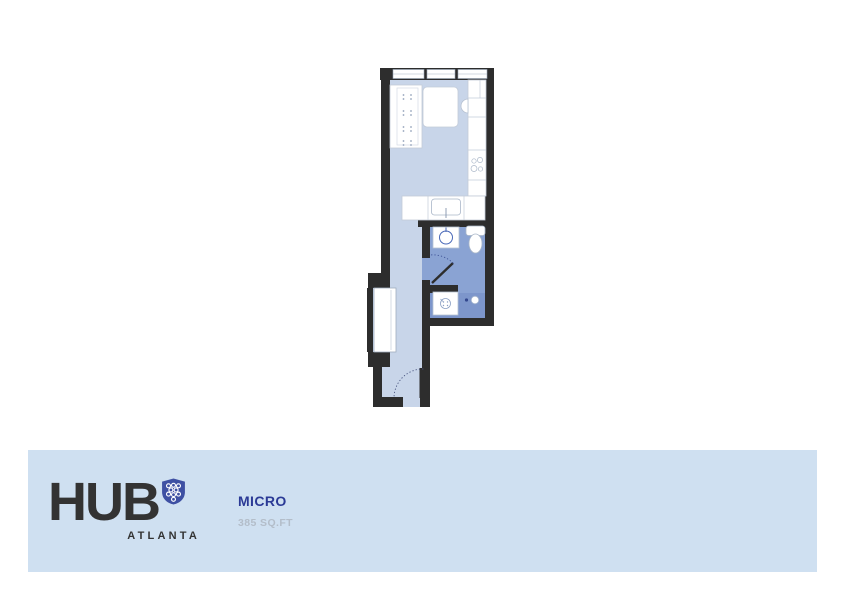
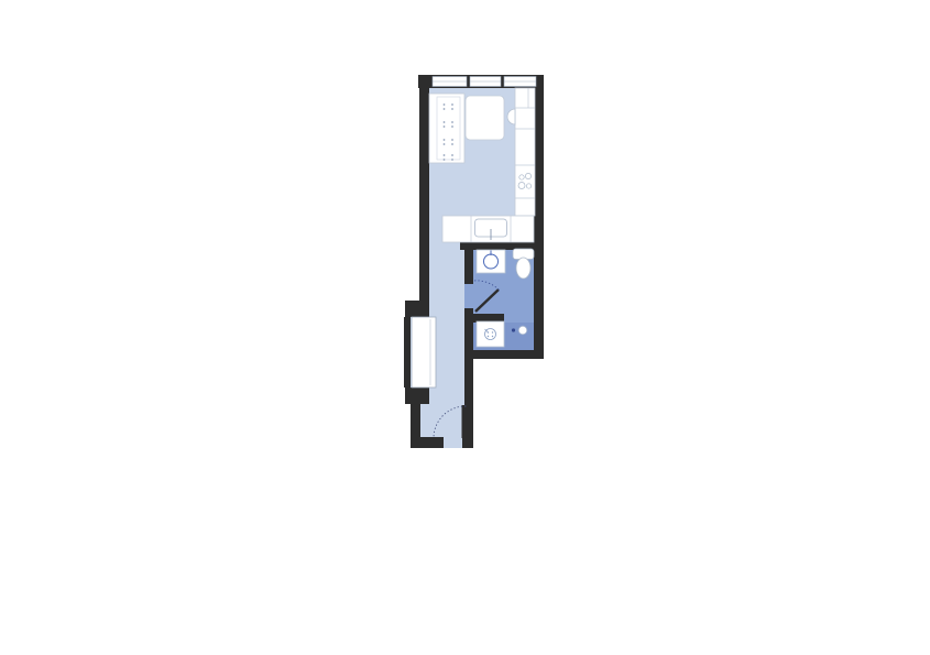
- HUB
- ATLANTA
- MICRO
- 385 SQ.FT
